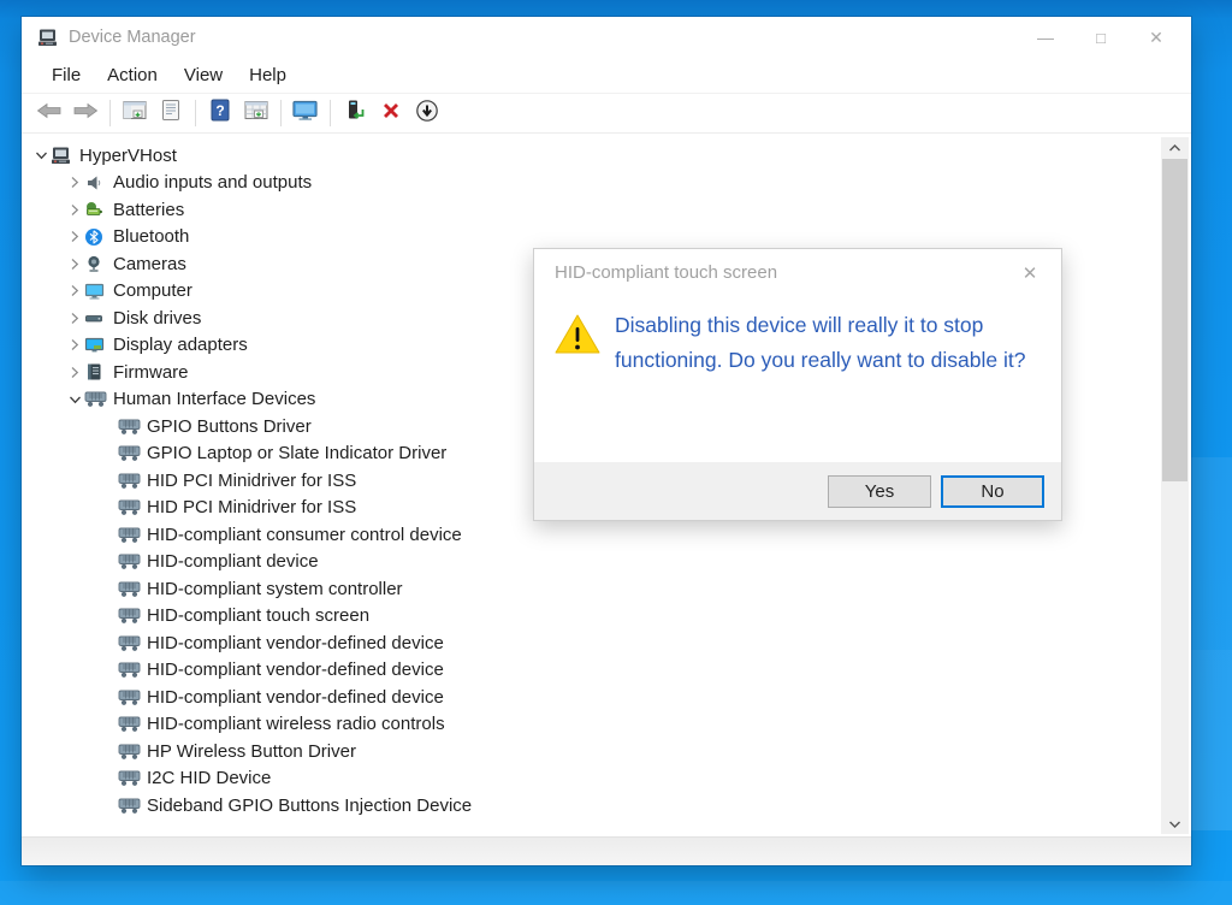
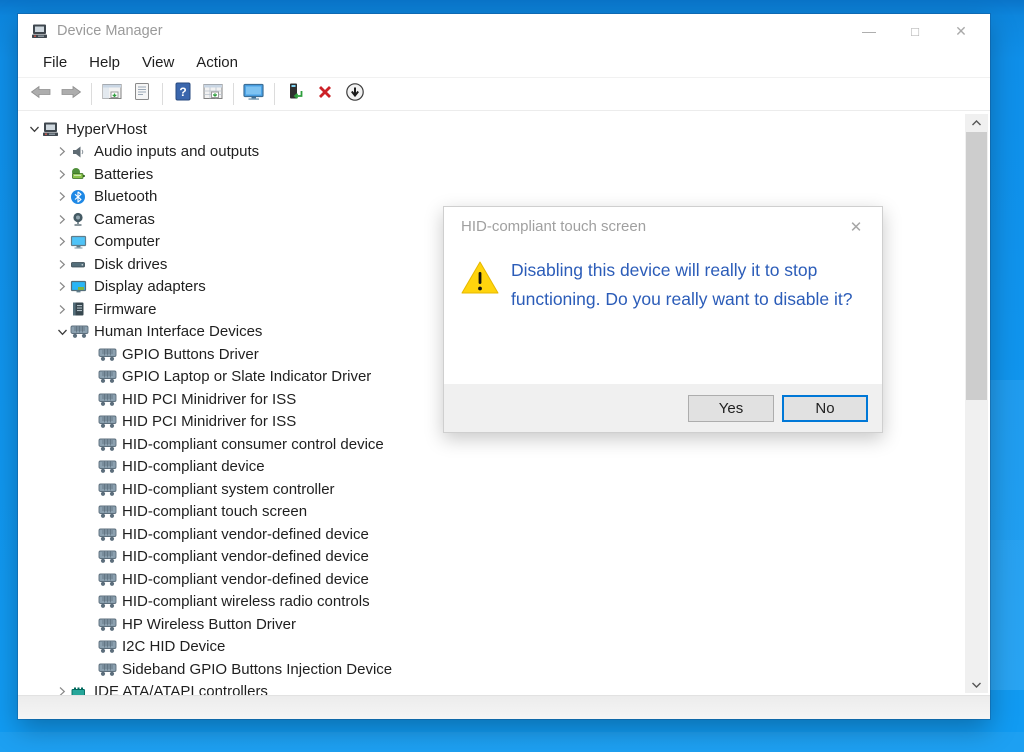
  Device Manager
  —
  □
  ✕
  File
- Action
+ Help
  View
- Help
+ Action
  ?
  HyperVHost
  Audio inputs and outputs
  Batteries
  Bluetooth
  Cameras
  Computer
  Disk drives
  Display adapters
  Firmware
  Human Interface Devices
  GPIO Buttons Driver
  GPIO Laptop or Slate Indicator Driver
  HID PCI Minidriver for ISS
  HID PCI Minidriver for ISS
  HID-compliant consumer control device
  HID-compliant device
  HID-compliant system controller
  HID-compliant touch screen
  HID-compliant vendor-defined device
  HID-compliant vendor-defined device
  HID-compliant vendor-defined device
  HID-compliant wireless radio controls
  HP Wireless Button Driver
  I2C HID Device
  Sideband GPIO Buttons Injection Device
+ IDE ATA/ATAPI controllers
  HID-compliant touch screen
  ✕
  Disabling this device will really it to stop functioning. Do you really want to disable it?
  Yes
  No
